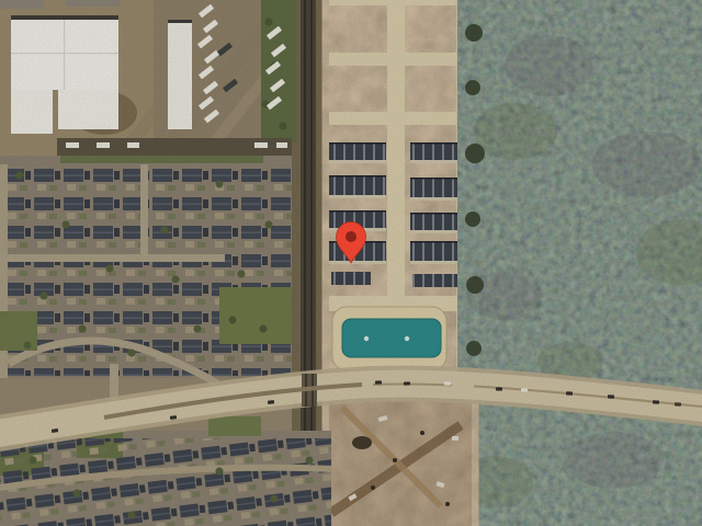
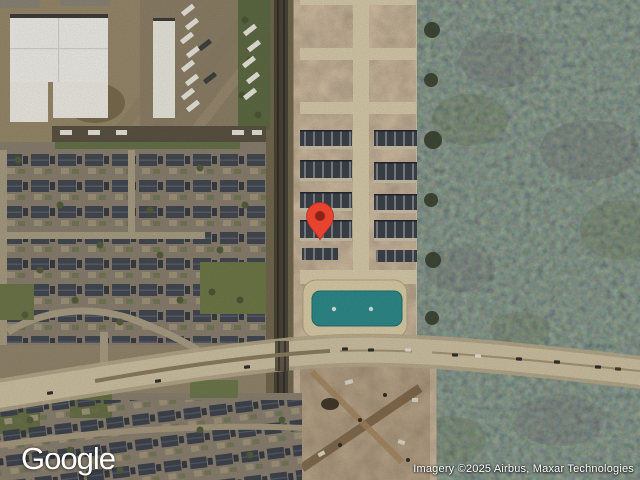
+ Google
+ Imagery ©2025 Airbus, Maxar Technologies
